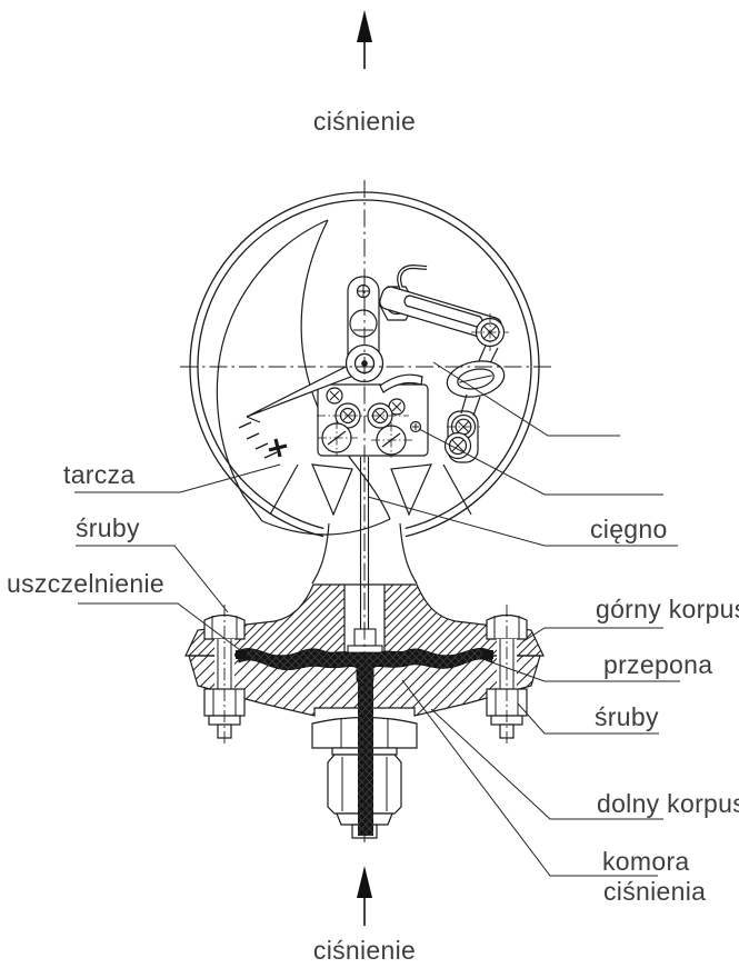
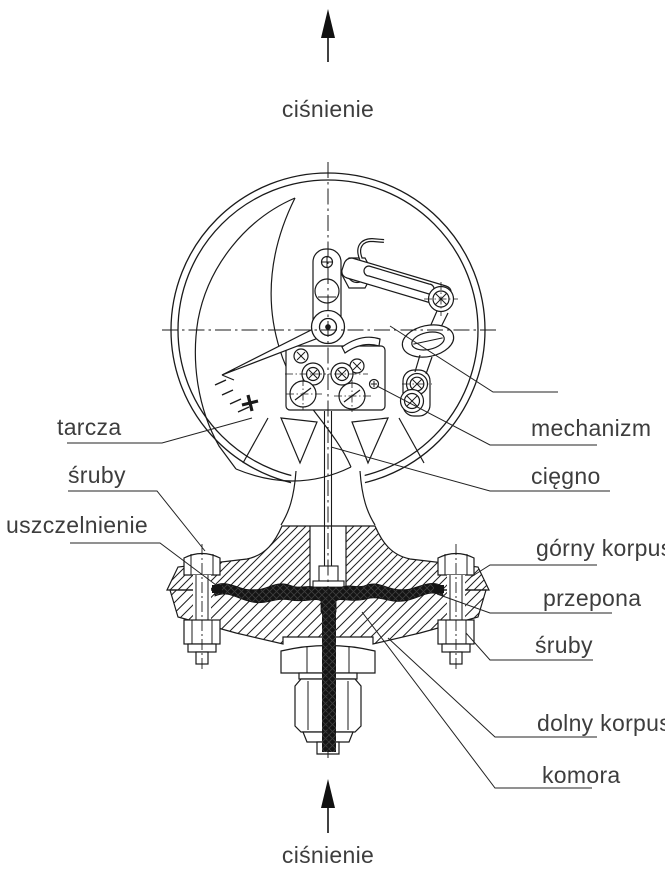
  ciśnienie
+ mechanizm
  cięgno
  tarcza
  śruby
  uszczelnienie
  górny korpu
  przepona
  śruby
  dolny korpu
  komora
- ciśnienia
  ciśnienie
